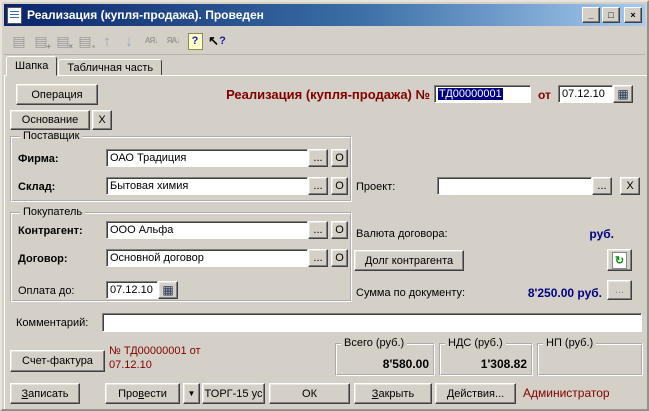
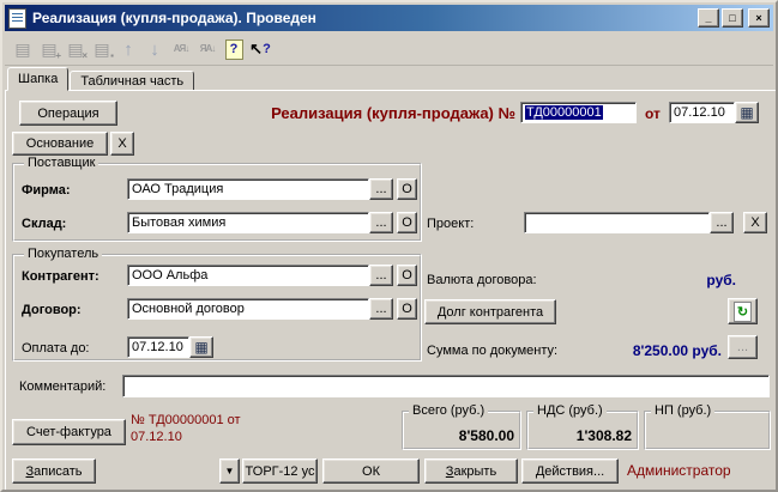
  Реализация (купля-продажа). Проведен
  _
  □
  ×
  ▤
  ▤
  +
  ▤
  ×
  ▤
  ▪
  ↑
  ↓
  АЯ↓
  ЯА↓
  ?
  ↖
  ?
  Шапка
  Табличная часть
  Операция
  Реализация (купля-продажа) №
  ТД00000001
  от
  07.12.10
  ▦
  Основание
  X
  Поставщик
  Фирма:
  ОАО Традиция
  ...
  О
  Склад:
  Бытовая химия
  ...
  О
  Проект:
  ...
  X
  Покупатель
  Контрагент:
  ООО Альфа
  ...
  О
  Договор:
  Основной договор
  ...
  О
  Оплата до:
  07.12.10
  ▦
  Валюта договора:
  руб.
  Долг контрагента
  ↻
  Сумма по документу:
  8'250.00 руб.
  ...
  Комментарий:
  Счет-фактура
  № ТД00000001 от
  07.12.10
  Всего (руб.)
  8'580.00
  НДС (руб.)
  1'308.82
  НП (руб.)
  З
  аписать
- Про
- в
- ести
  ▼
- ТОРГ-15 ус
+ ТОРГ-12 ус
  ОК
  З
  акрыть
  Д
  ействия...
  Администратор
